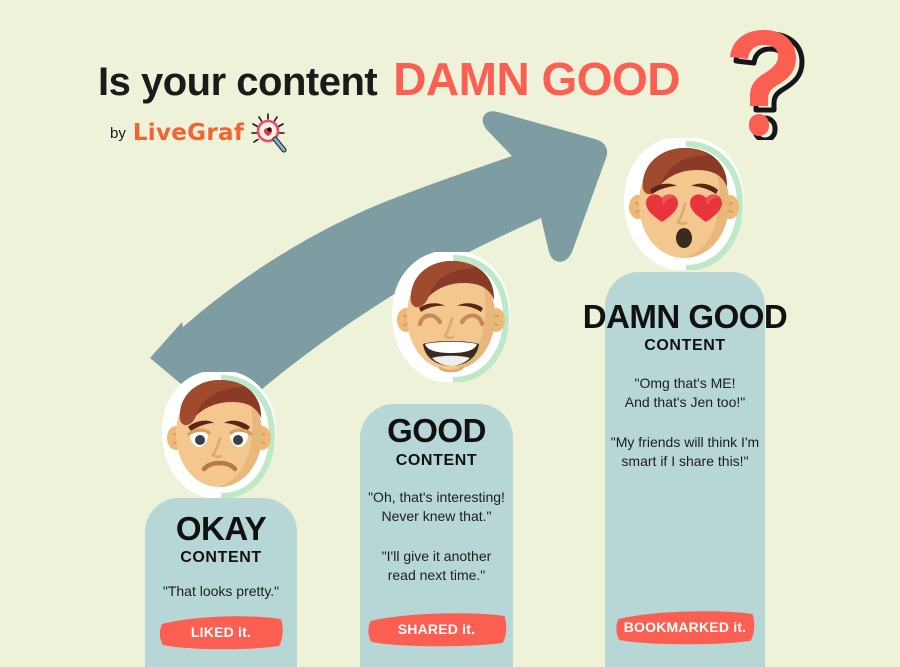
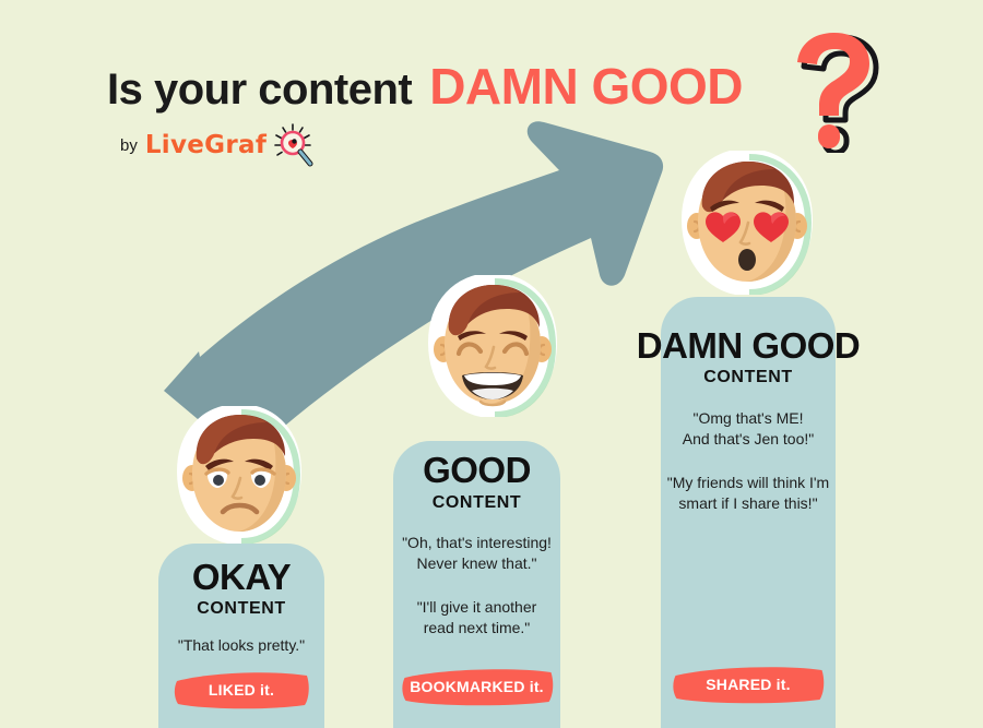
  Is your content
  DAMN GOOD
  by
  LiveGraf
  OKAY
  CONTENT
  "That looks pretty."
  LIKED it.
  GOOD
  CONTENT
  "Oh, that's interesting!
  Never knew that."
  "I'll give it another
  read next time."
- SHARED it.
+ BOOKMARKED it.
  DAMN GOOD
  CONTENT
  "Omg that's ME!
  And that's Jen too!"
  "My friends will think I'm
  smart if I share this!"
- BOOKMARKED it.
+ SHARED it.
